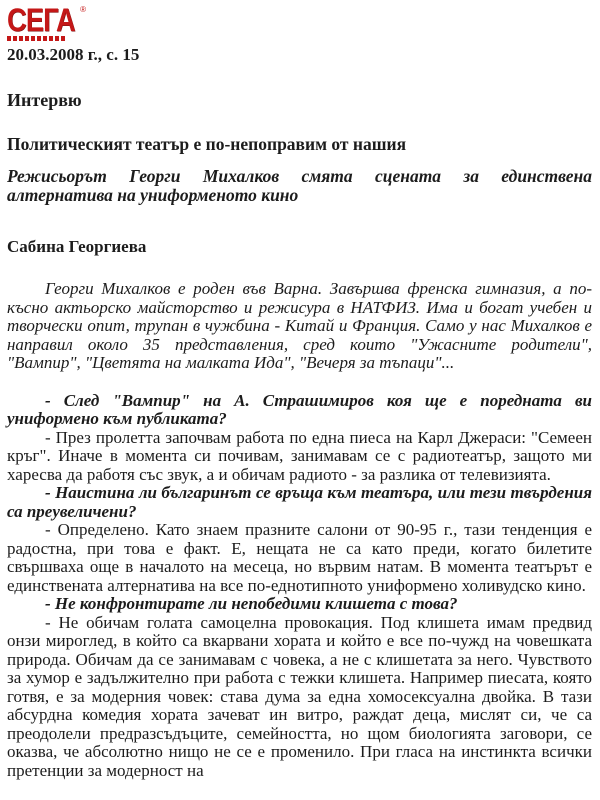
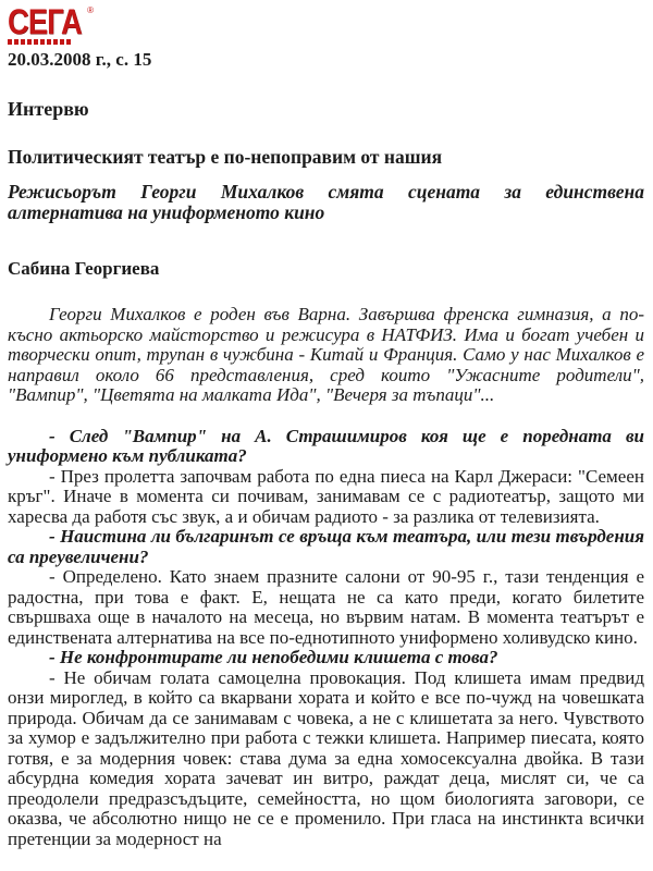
  СЕГА ®
  20.03.2008 г., с. 15
  Интервю
  Политическият театър е по-непоправим от нашия
  Режисьорът Георги Михалков смята сцената за единствена алтернатива на униформеното кино
  Сабина Георгиева
- Георги Михалков е роден във Варна. Завършва френска гимназия, а по-късно актьорско майсторство и режисура в НАТФИЗ. Има и богат учебен и творчески опит, трупан в чужбина - Китай и Франция. Само у нас Михалков е направил около 35 представления, сред които "Ужасните родители", "Вампир", "Цветята на малката Ида", "Вечеря за тъпаци"...
+ Георги Михалков е роден във Варна. Завършва френска гимназия, а по-късно актьорско майсторство и режисура в НАТФИЗ. Има и богат учебен и творчески опит, трупан в чужбина - Китай и Франция. Само у нас Михалков е направил около 66 представления, сред които "Ужасните родители", "Вампир", "Цветята на малката Ида", "Вечеря за тъпаци"...
  - След "Вампир" на А. Страшимиров коя ще е поредната ви униформено към публиката?
  - През пролетта започвам работа по една пиеса на Карл Джераси: "Семеен кръг". Иначе в момента си почивам, занимавам се с радиотеатър, защото ми харесва да работя със звук, а и обичам радиото - за разлика от телевизията.
  - Наистина ли българинът се връща към театъра, или тези твърдения са преувеличени?
  - Определено. Като знаем празните салони от 90-95 г., тази тенденция е радостна, при това е факт. Е, нещата не са като преди, когато билетите свършваха още в началото на месеца, но вървим натам. В момента театърът е единствената алтернатива на все по-еднотипното униформено холивудско кино.
  - Не конфронтирате ли непобедими клишета с това?
  - Не обичам голата самоцелна провокация. Под клишета имам предвид онзи мироглед, в който са вкарвани хората и който е все по-чужд на човешката природа. Обичам да се занимавам с човека, а не с клишетата за него. Чувството за хумор е задължително при работа с тежки клишета. Например пиесата, която готвя, е за модерния човек: става дума за една хомосексуална двойка. В тази абсурдна комедия хората зачеват ин витро, раждат деца, мислят си, че са преодолели предразсъдъците, семейността, но щом биологията заговори, се оказва, че абсолютно нищо не се е променило. При гласа на инстинкта всички претенции за модерност на
